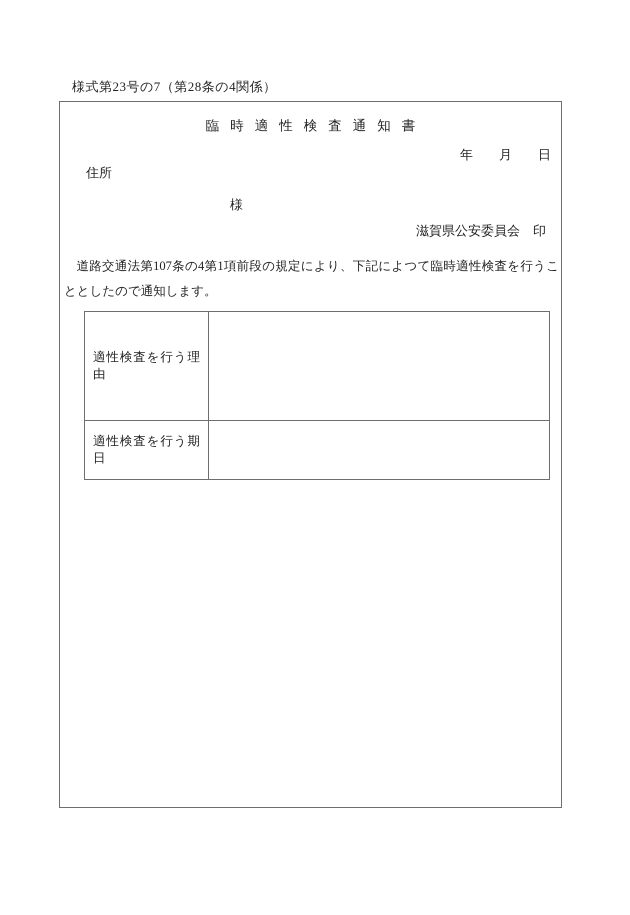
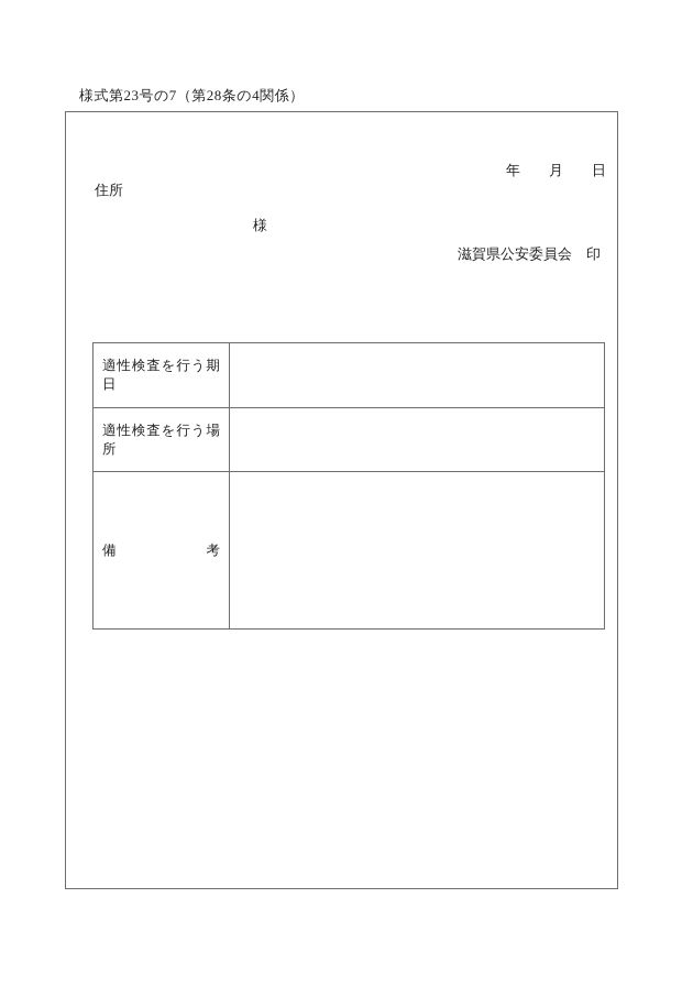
  様式第23号の7（第28条の4関係）
- 臨時適性検査通知書
  年 月 日
  住所
  様
  滋賀県公安委員会 印
- 道路交通法第107条の4第1項前段の規定により、下記によつて臨時適性検査を行うこととしたので通知します。
- 適性検査を行う理由
  適性検査を行う期日
+ 適性検査を行う場所
+ 備考
